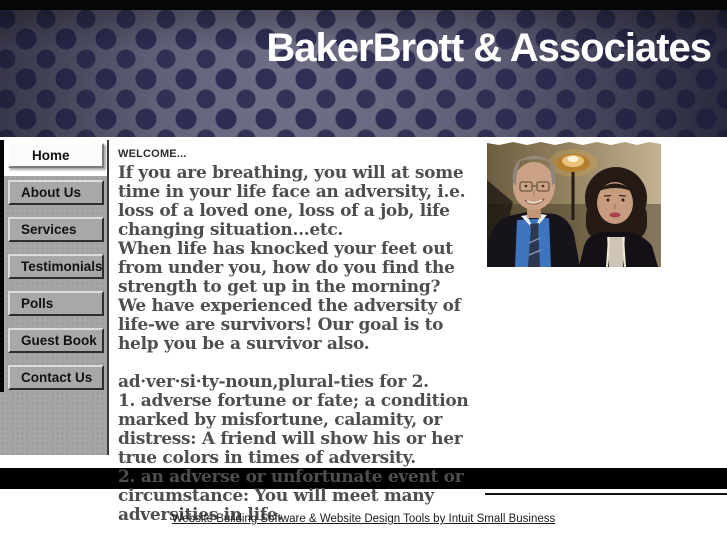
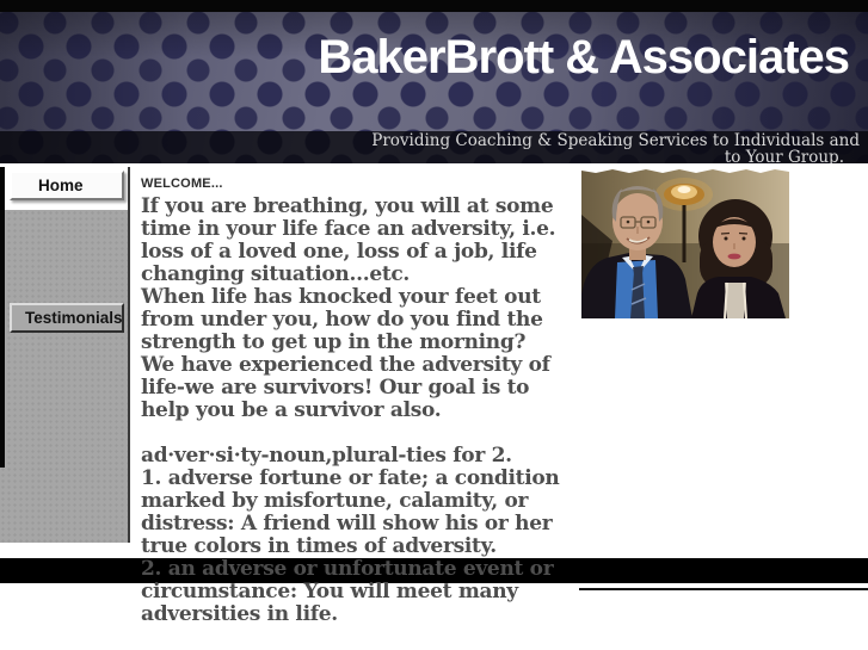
  BakerBrott & Associates
+ Providing Coaching & Speaking Services to Individuals and
+ to Your Group.
  Home
- About Us
- Services
  Testimonials
- Polls
- Guest Book
- Contact Us
  WELCOME...
  If you are breathing, you will at some
  time in your life face an adversity, i.e.
  loss of a loved one, loss of a job, life
  changing situation...etc.
  When life has knocked your feet out
  from under you, how do you find the
  strength to get up in the morning?
  We have experienced the adversity of
  life-we are survivors! Our goal is to
  help you be a survivor also.
  ad·ver·si·ty-noun,plural-ties for 2.
  1. adverse fortune or fate; a condition
  marked by misfortune, calamity, or
  distress: A friend will show his or her
  true colors in times of adversity.
  2. an adverse or unfortunate event or
  circumstance: You will meet many
  adversities in life.
- Website Building Software & Website Design Tools by Intuit Small Business
